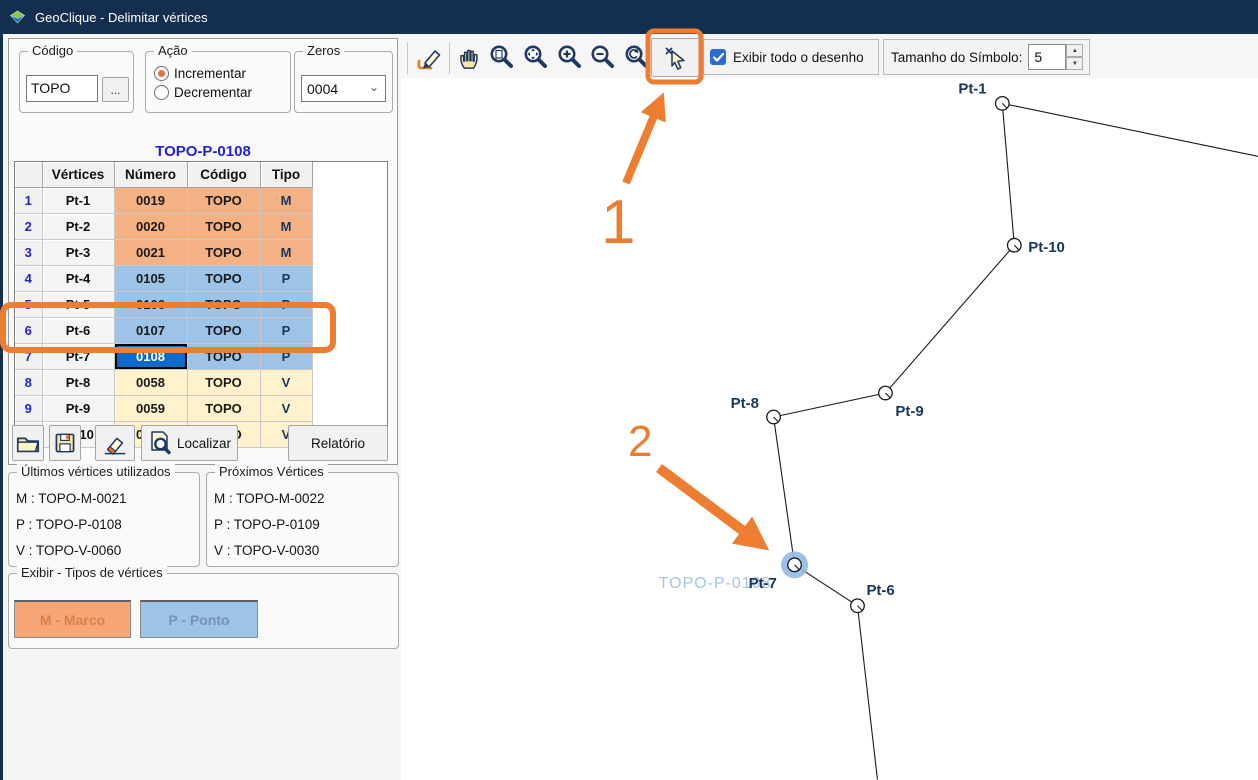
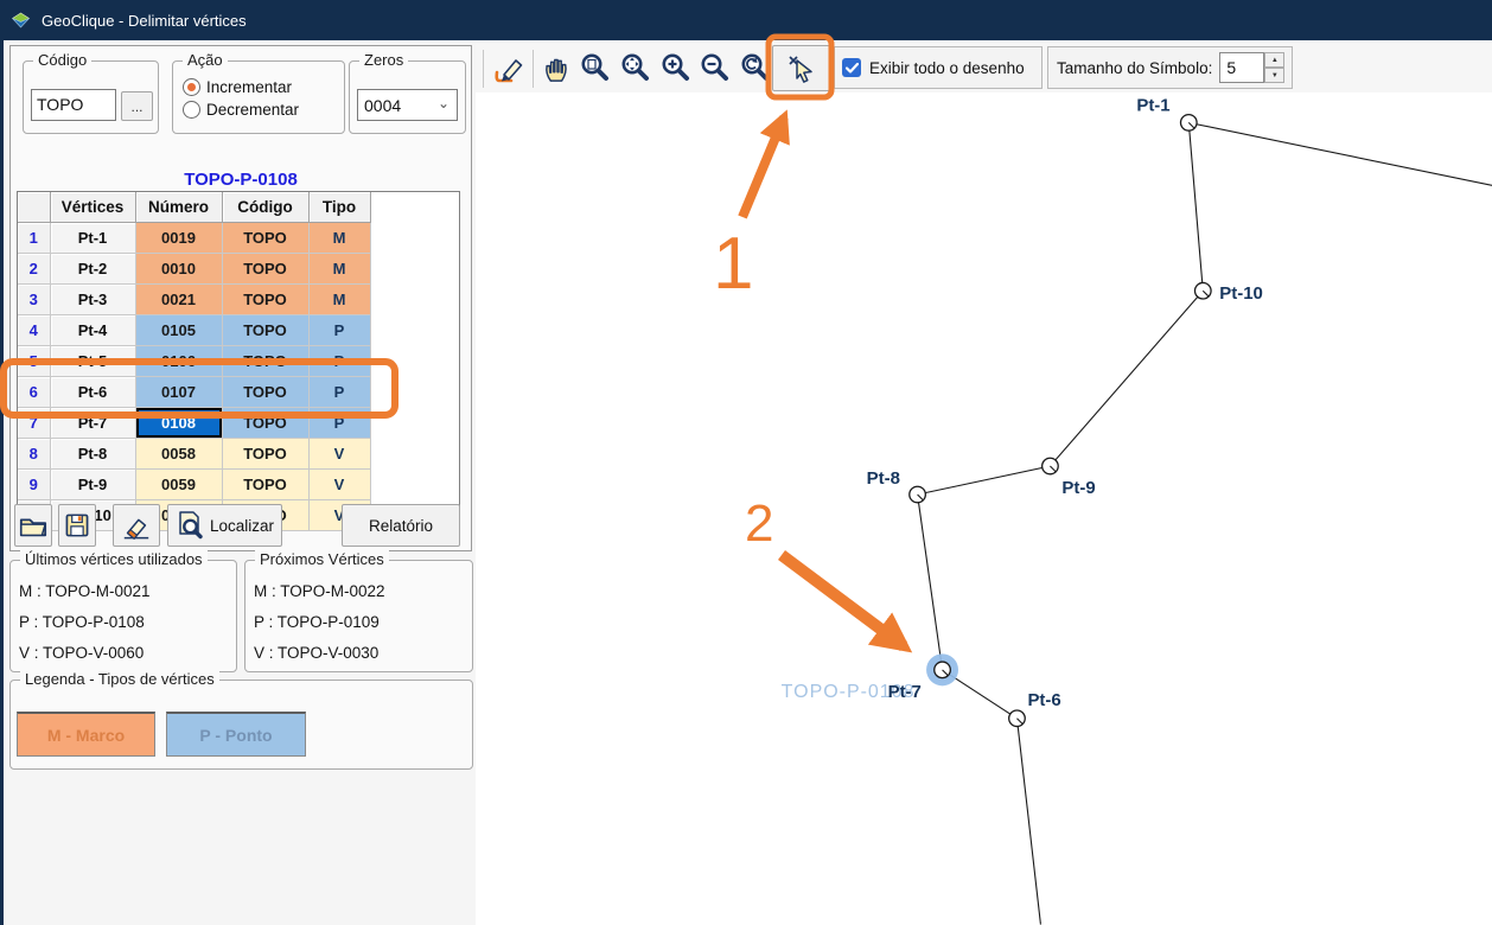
  GeoClique - Delimitar vértices
  Código
  TOPO
  ...
  Ação
  Incrementar
  Decrementar
  Zeros
  0004
  ⌄
  TOPO-P-0108
  	Vértices	Número	Código	Tipo
  1	Pt-1	0019	TOPO	M
- 2	Pt-2	0020	TOPO	M
+ 2	Pt-2	0010	TOPO	M
  3	Pt-3	0021	TOPO	M
  4	Pt-4	0105	TOPO	P
  6	Pt-6	0107	TOPO	P
  7	Pt-7	0108	TOPO	P
  8	Pt-8	0058	TOPO	V
  9	Pt-9	0059	TOPO	V
  Localizar
  Relatório
  Últimos vértices utilizados
  M : TOPO-M-0021
  P : TOPO-P-0108
  V : TOPO-V-0060
  Próximos Vértices
  M : TOPO-M-0022
  P : TOPO-P-0109
  V : TOPO-V-0030
- Exibir - Tipos de vértices
+ Legenda - Tipos de vértices
  M - Marco
  P - Ponto
  Exibir todo o desenho
  Tamanho do Símbolo:
  5
  TOPO-P-0108
  Pt-1
  Pt-10
  Pt-9
  Pt-8
  Pt-7
  Pt-6
  1
  2
